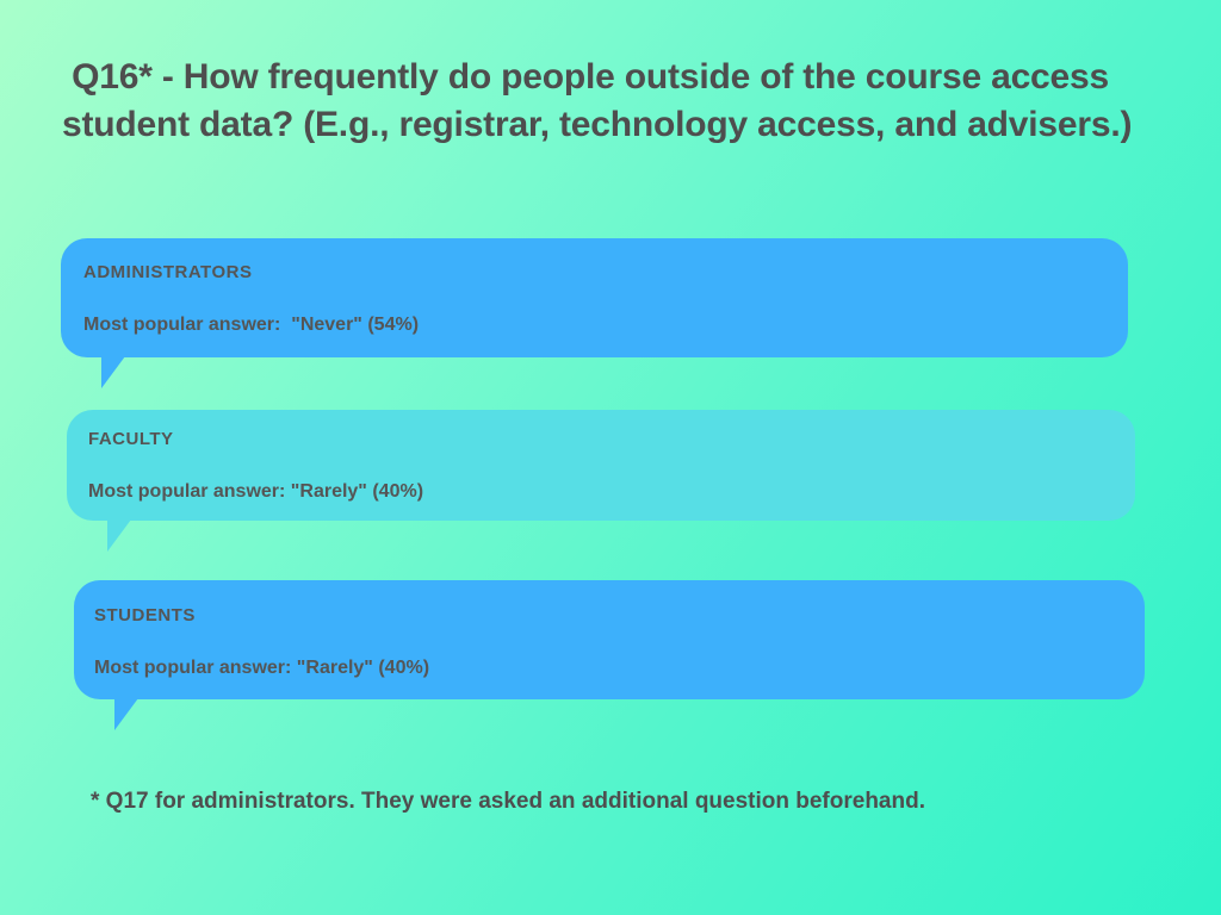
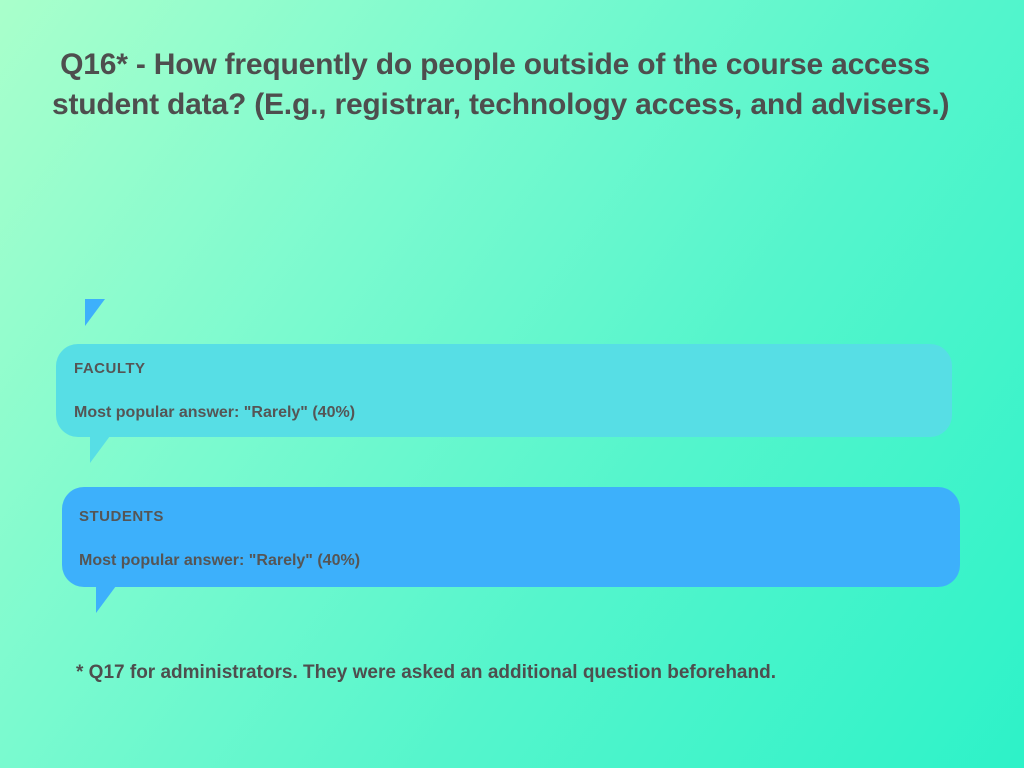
  Q16* - How frequently do people outside of the course access
  student data? (E.g., registrar, technology access, and advisers.)
- ADMINISTRATORS
- Most popular answer: "Never" (54%)
  FACULTY
  Most popular answer: "Rarely" (40%)
  STUDENTS
  Most popular answer: "Rarely" (40%)
  * Q17 for administrators. They were asked an additional question beforehand.
